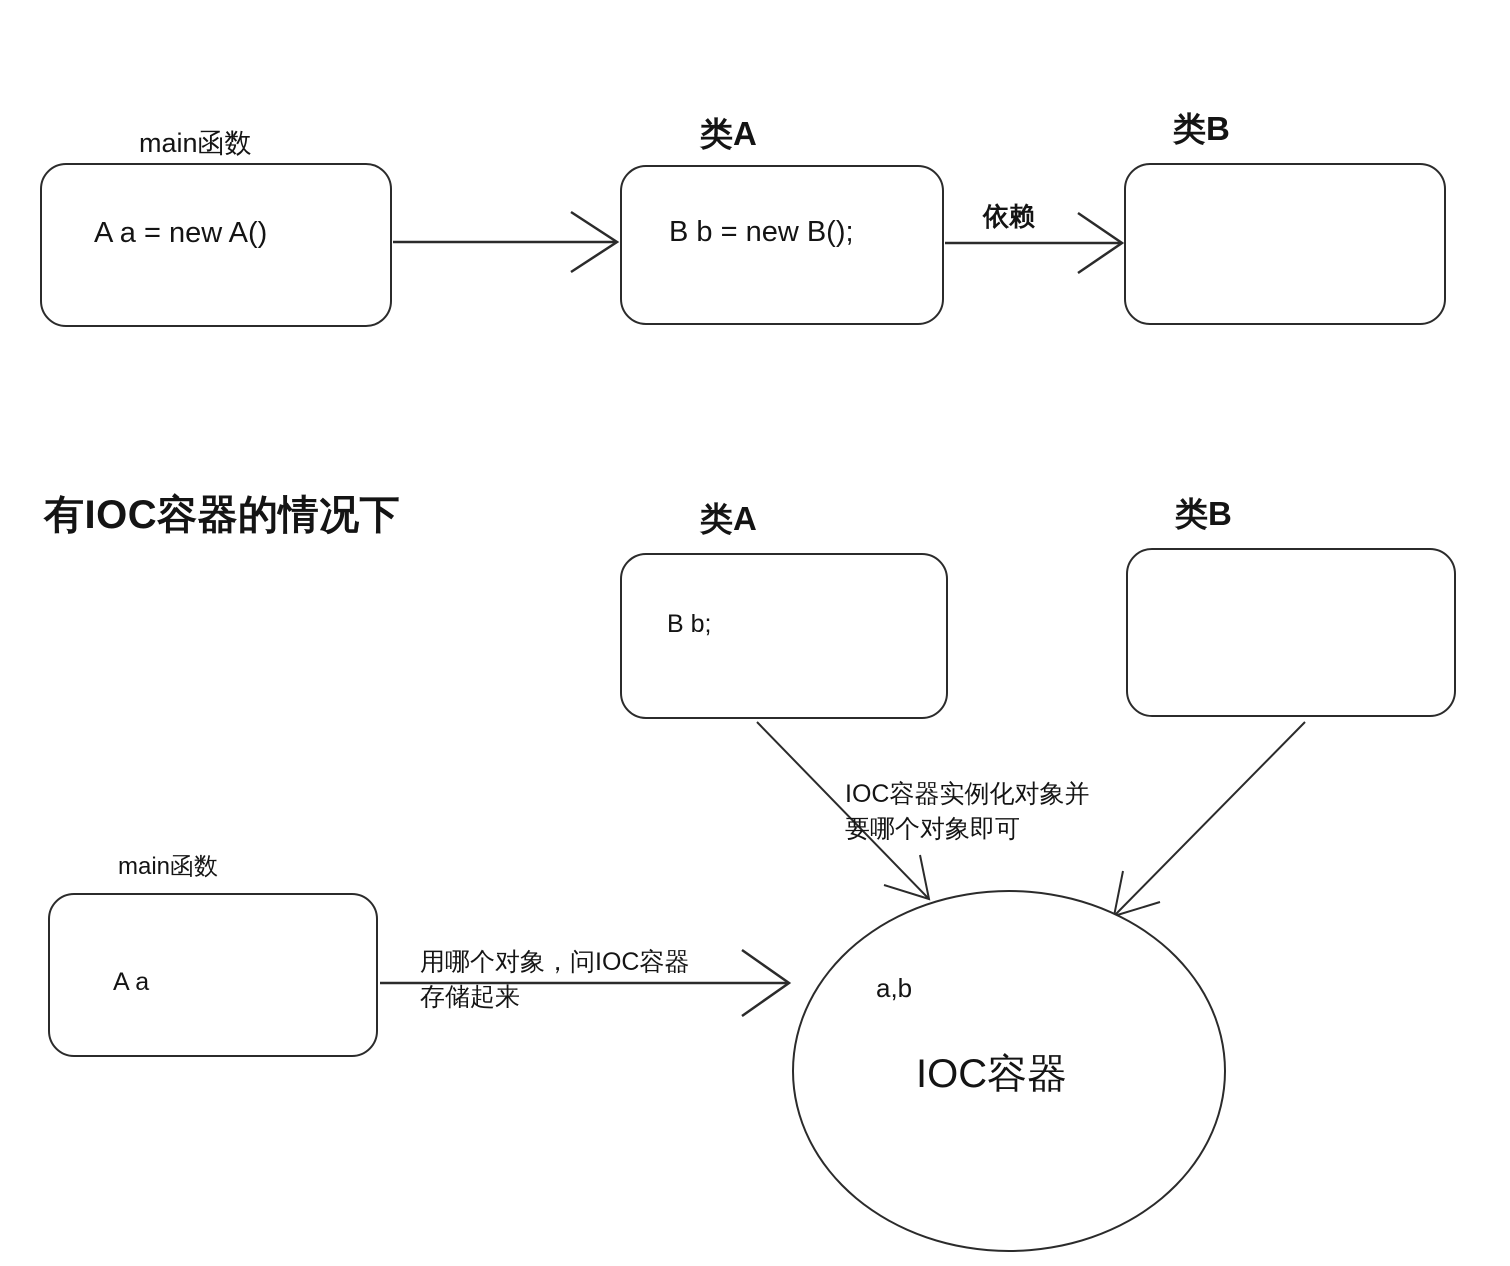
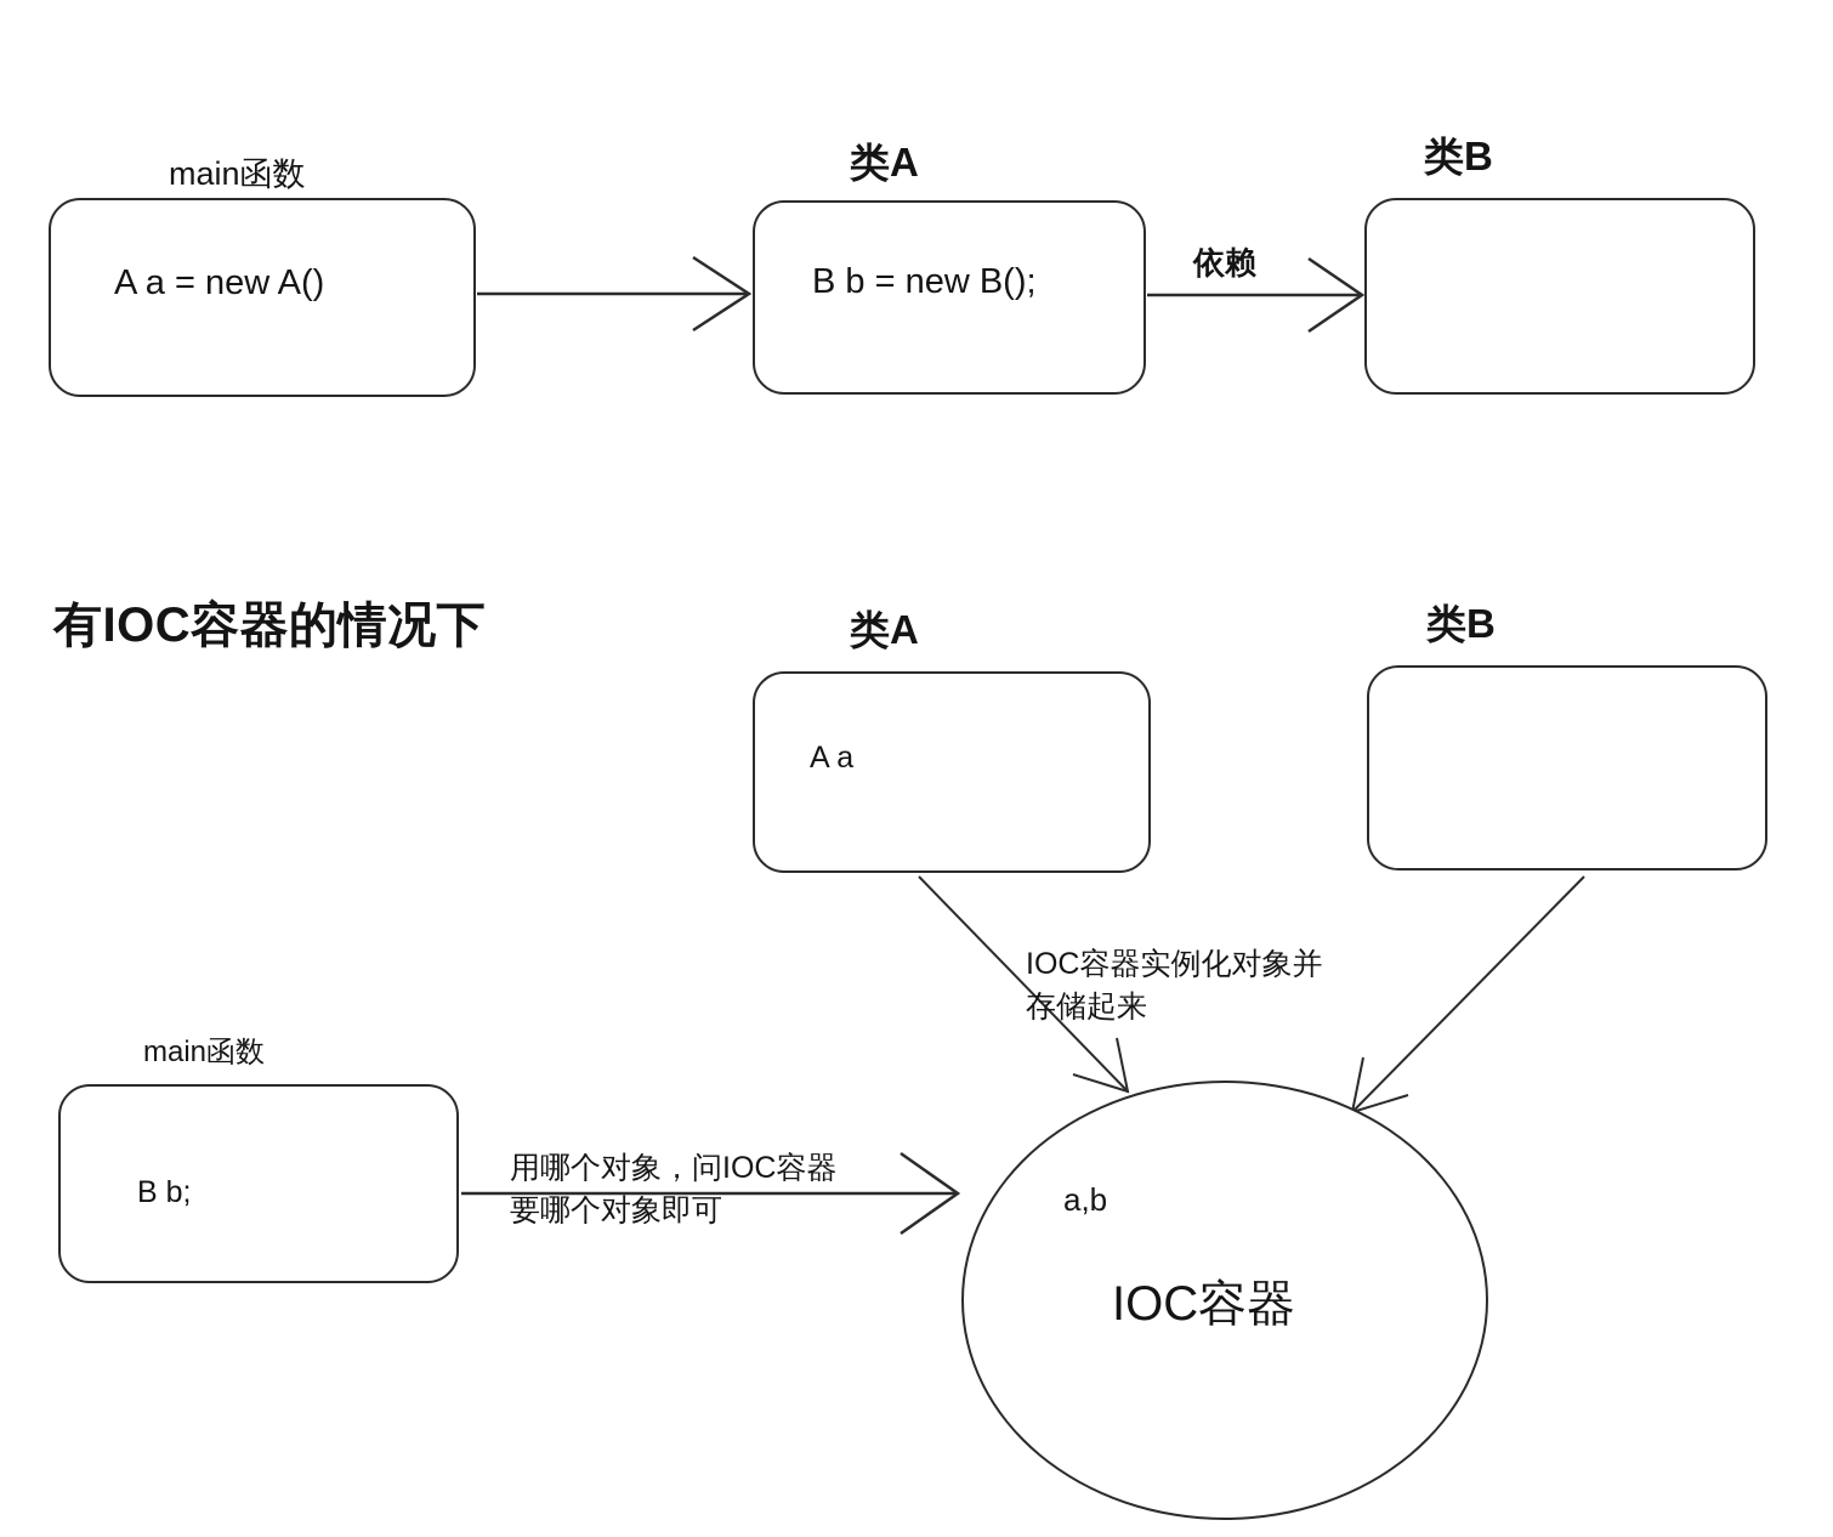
  main函数
  A a = new A()
  类A
  B b = new B();
  依赖
  类B
  有IOC容器的情况下
  类A
- B b;
+ A a
  类B
  IOC容器实例化对象并
- 要哪个对象即可
+ 存储起来
  main函数
- A a
+ B b;
  用哪个对象，问IOC容器
- 存储起来
+ 要哪个对象即可
  a,b
  IOC容器
